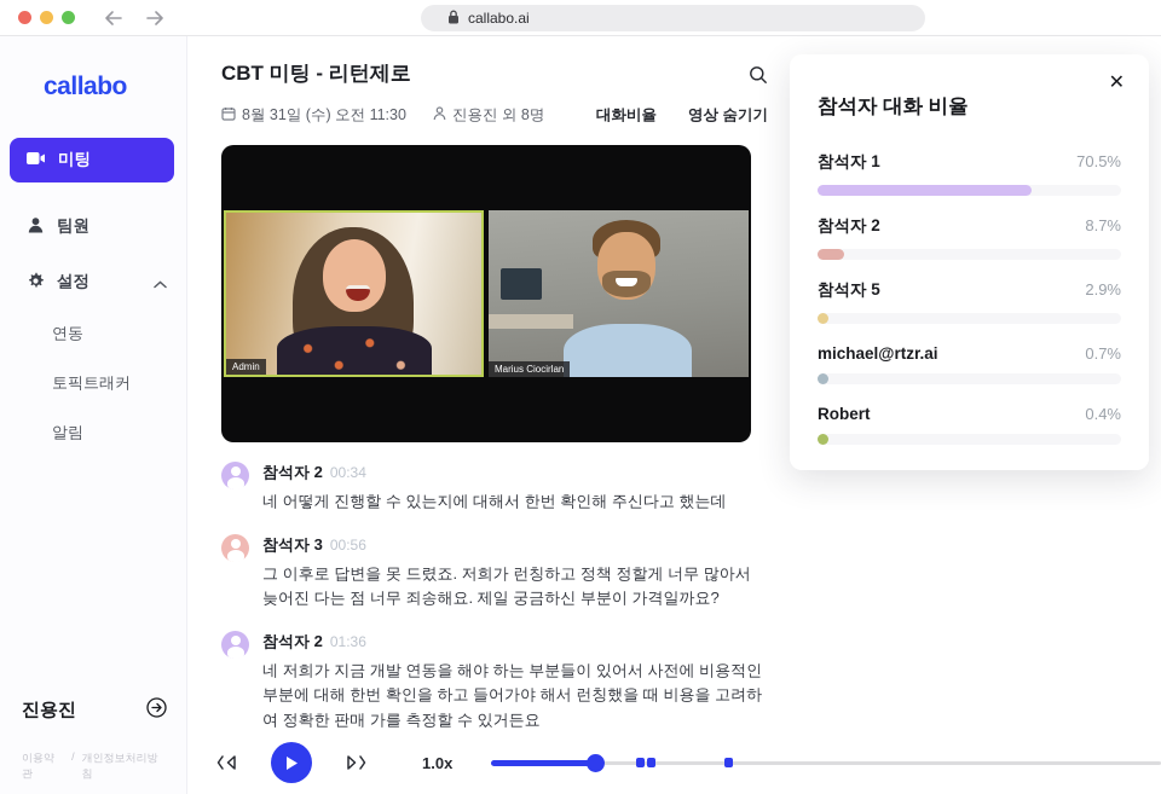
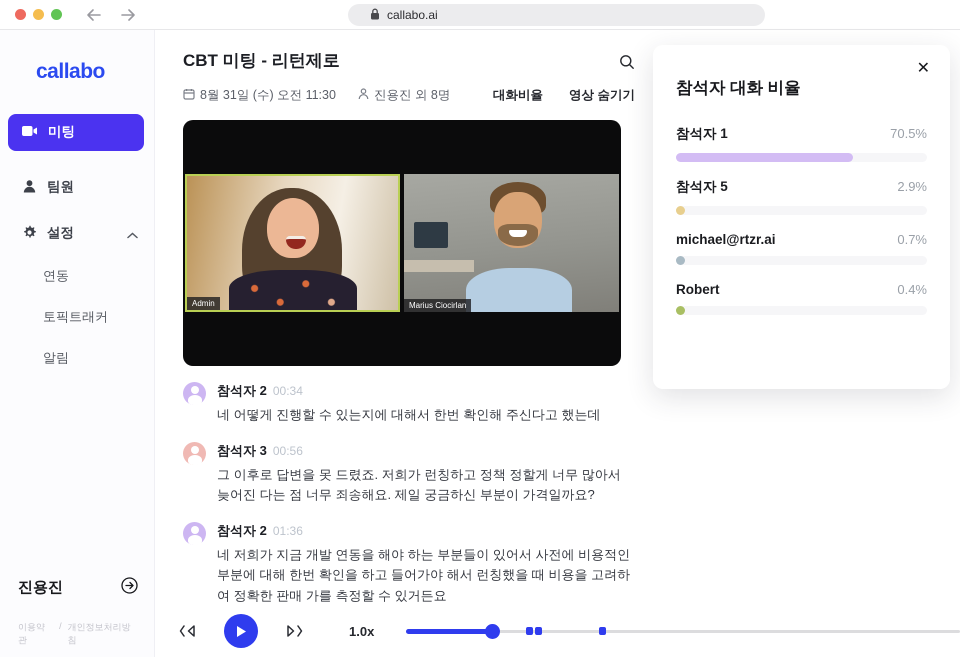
  callabo.ai
  callabo
  미팅
  팀원
  설정
  연동
  토픽트래커
  알림
  진용진
  이용약관
  /
  개인정보처리방침
  CBT 미팅 - 리턴제로
  8월 31일 (수) 오전 11:30
  진용진 외 8명
  대화비율
  영상 숨기기
  Admin
  Marius Ciocirlan
  참석자 2 00:34
  네 어떻게 진행할 수 있는지에 대해서 한번 확인해 주신다고 했는데
  참석자 3 00:56
  그 이후로 답변을 못 드렸죠. 저희가 런칭하고 정책 정할게 너무 많아서 늦어진 다는 점 너무 죄송해요. 제일 궁금하신 부분이 가격일까요?
  참석자 2 01:36
  네 저희가 지금 개발 연동을 해야 하는 부분들이 있어서 사전에 비용적인 부분에 대해 한번 확인을 하고 들어가야 해서 런칭했을 때 비용을 고려하여 정확한 판매 가를 측정할 수 있거든요
  1.0x
  ✕
  참석자 대화 비율
  참석자 1
  70.5%
- 참석자 2
- 8.7%
  참석자 5
  2.9%
  michael@rtzr.ai
  0.7%
  Robert
  0.4%
